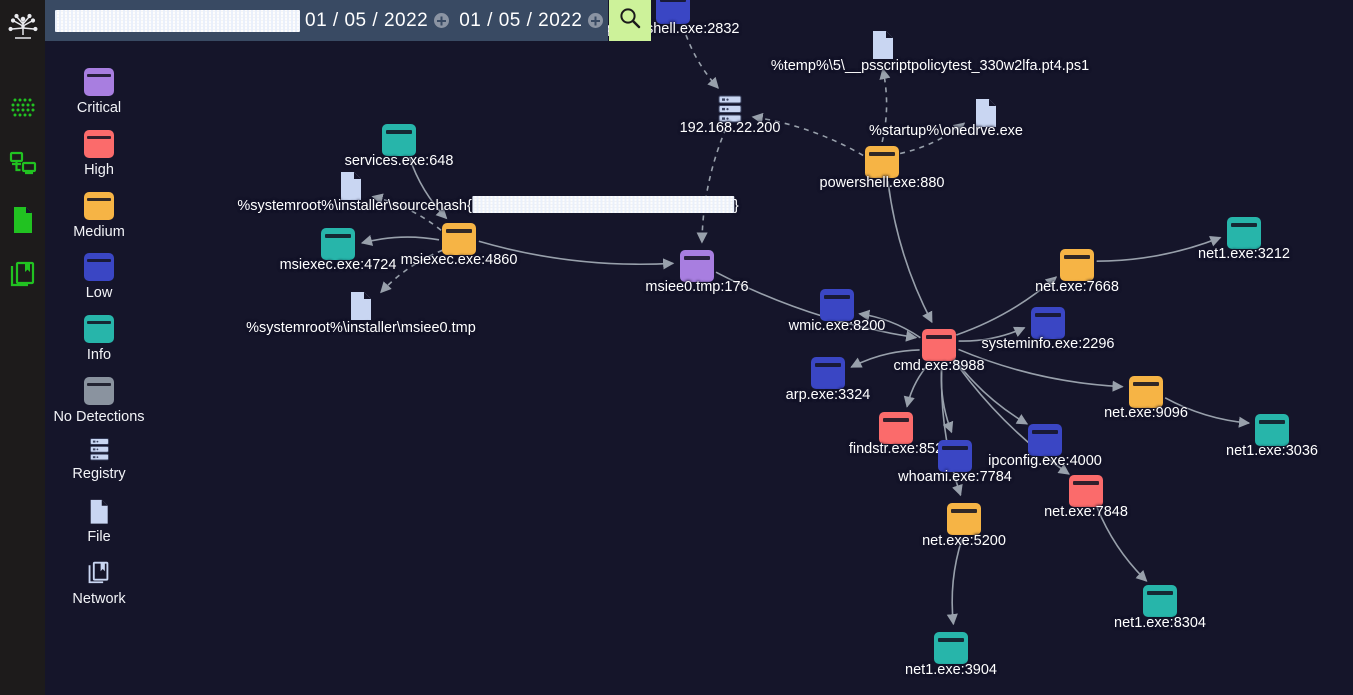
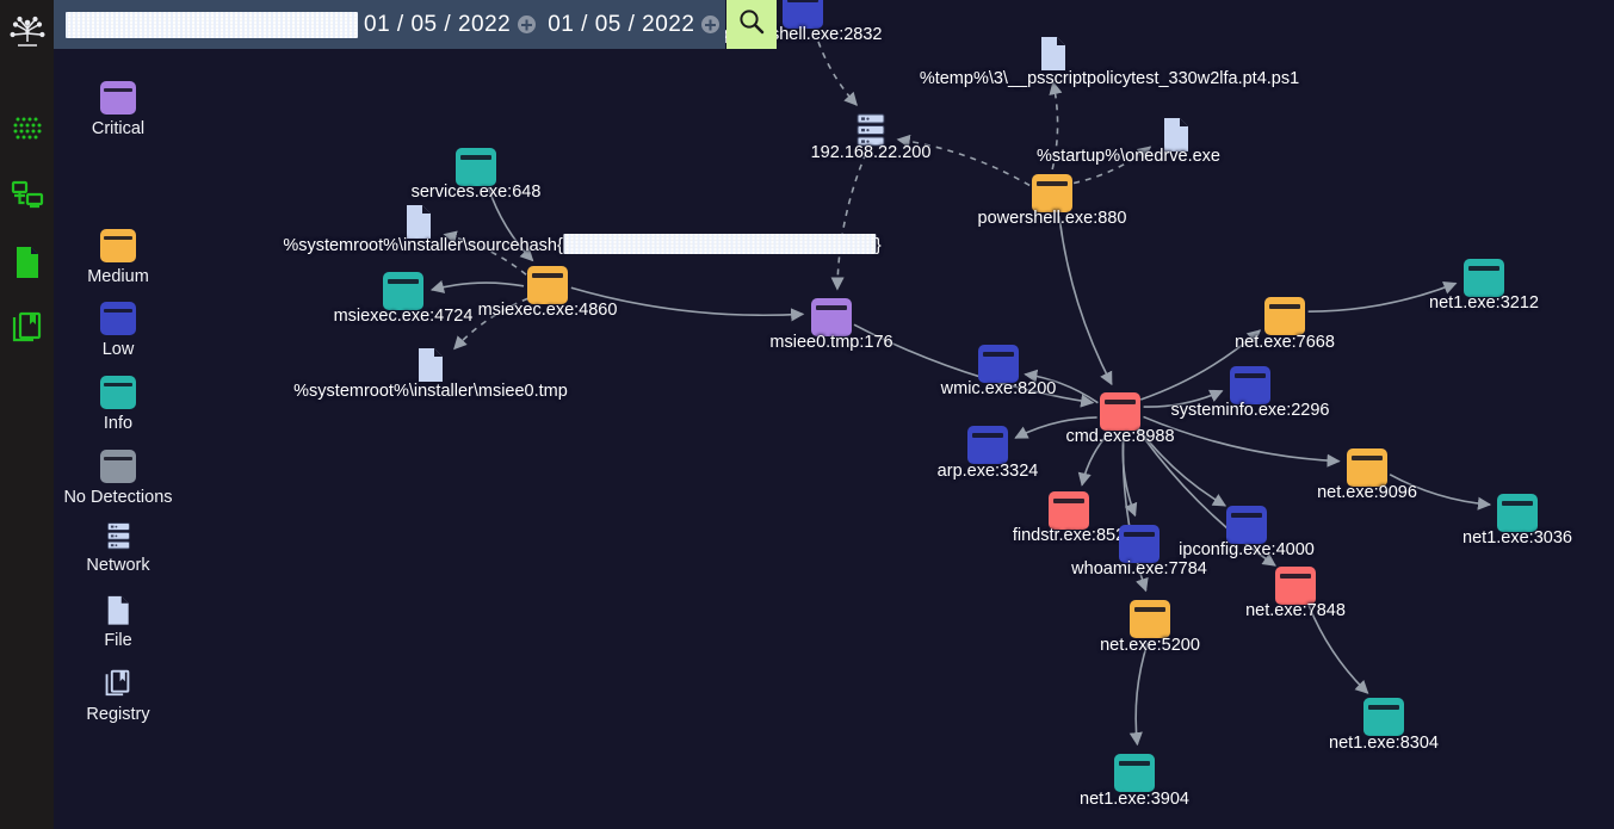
- %temp%\5\__psscriptpolicytest_330w2lfa.pt4.ps1
+ %temp%\3\__psscriptpolicytest_330w2lfa.pt4.ps1
  192.168.22.200
  %startup%\onedrve.exe
  powershell.exe:880
  services.exe:648
  %systemroot%\installer\sourcehash{ }
  msiexec.exe:4724
  msiexec.exe:4860
  %systemroot%\installer\msiee0.tmp
  msiee0.tmp:176
  wmic.exe:8200
  cmd.exe:8988
  arp.exe:3324
  systeminfo.exe:2296
  net.exe:7668
  net1.exe:3212
  net.exe:9096
  net1.exe:3036
  findstr.exe:85
  whoami.exe:7784
  ipconfig.exe:4000
  net.exe:7848
  net.exe:5200
  net1.exe:8304
  net1.exe:3904
  Critical
- High
  Medium
  Low
  Info
  No Detections
- Registry
+ Network
  File
- Network
+ Registry
  01 / 05 / 2022
  01 / 05 / 2022
